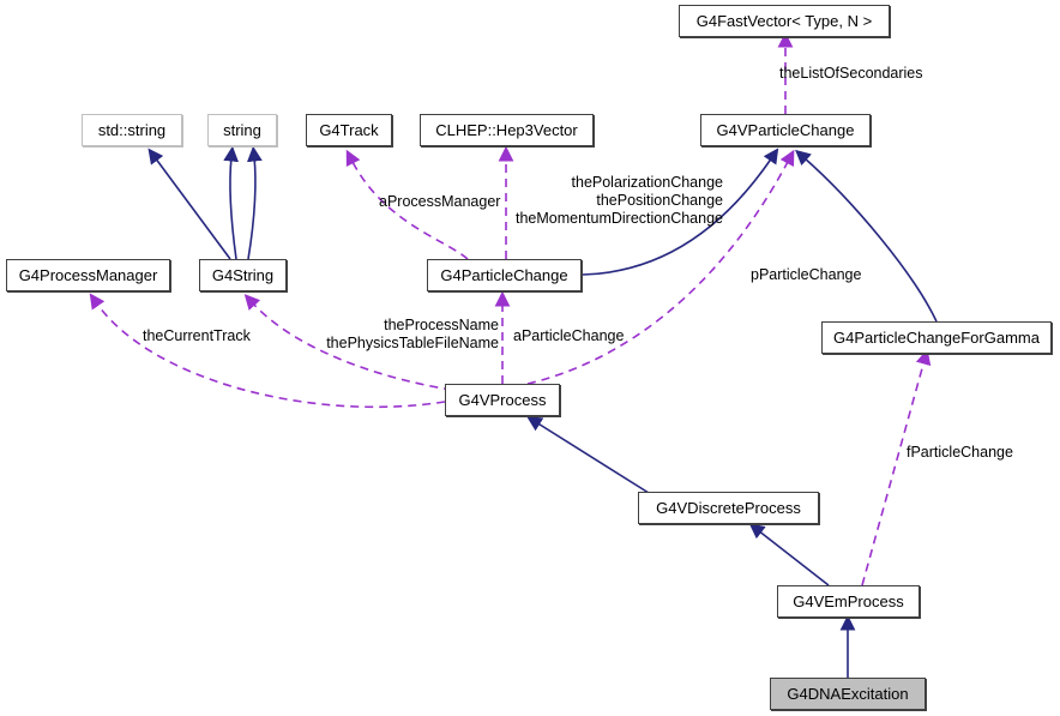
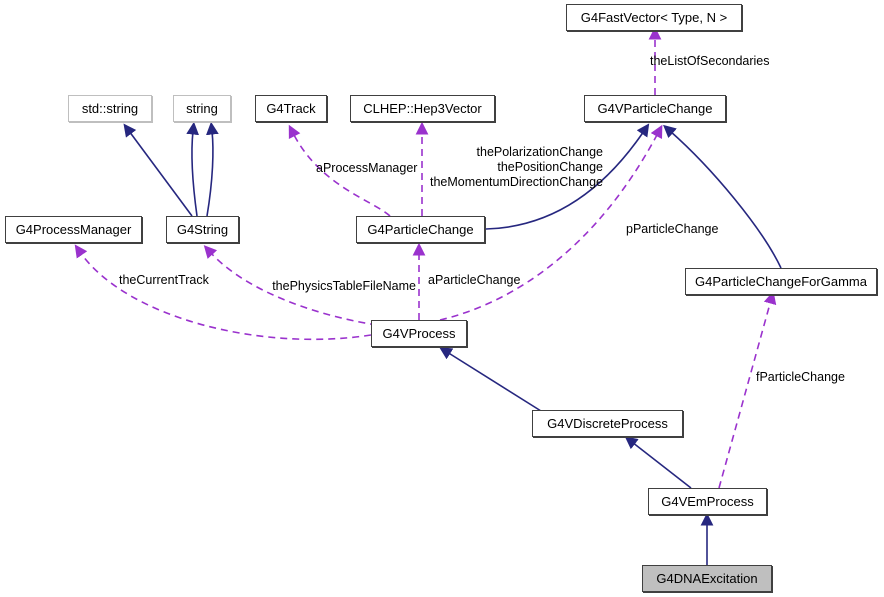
  G4FastVector< Type, N >
  std::string
  string
  G4Track
  CLHEP::Hep3Vector
  G4VParticleChange
  G4ProcessManager
  G4String
  G4ParticleChange
  G4ParticleChangeForGamma
  G4VProcess
  G4VDiscreteProcess
  G4VEmProcess
  G4DNAExcitation
  theListOfSecondaries
  aProcessManager
  thePolarizationChange
  thePositionChange
  theMomentumDirectionChange
  pParticleChange
  theCurrentTrack
- theProcessName
  thePhysicsTableFileName
  aParticleChange
  fParticleChange
